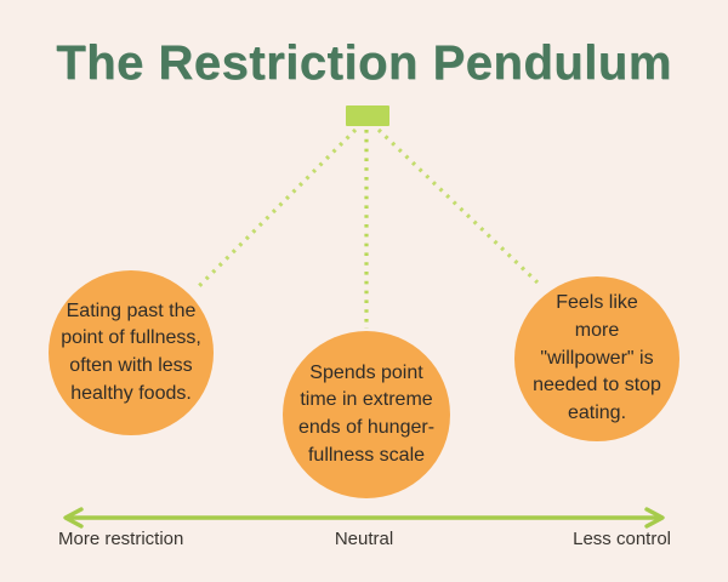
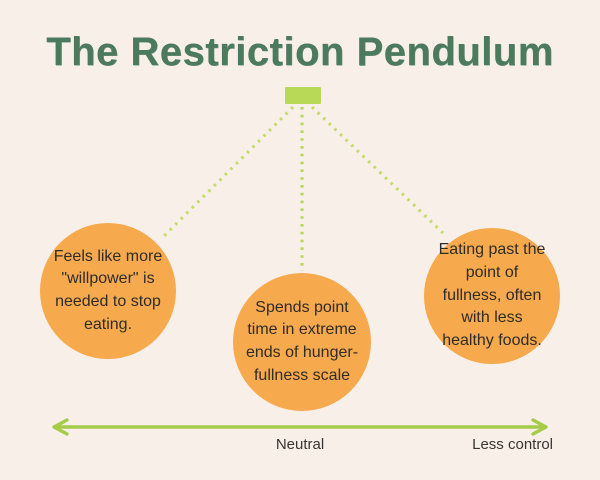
  The Restriction Pendulum
- Eating past the point of fullness, often with less healthy foods.
+ Feels like more "willpower" is needed to stop eating.
  Spends point time in extreme ends of hunger-fullness scale
- Feels like more "willpower" is needed to stop eating.
+ Eating past the point of fullness, often with less healthy foods.
- More restriction
  Neutral
  Less control
